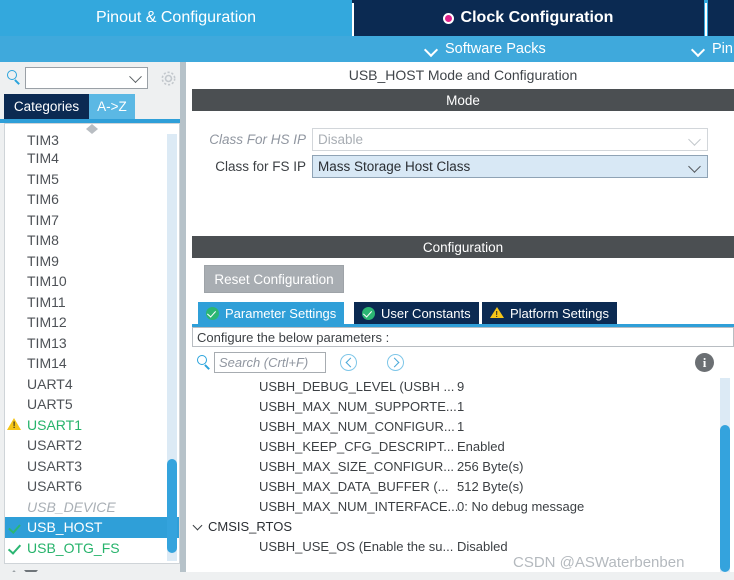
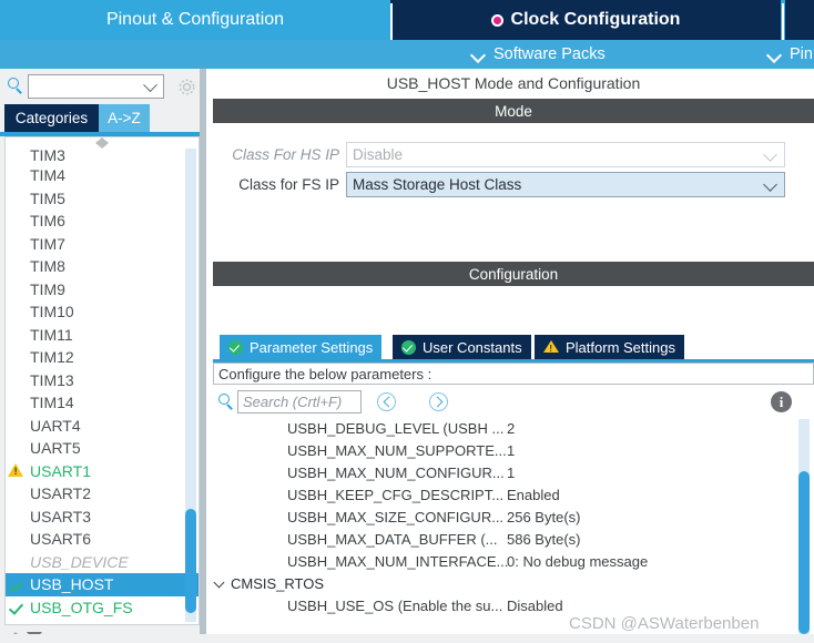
  Pinout & Configuration
  Clock Configuration
  Software Packs
  Pin
  Categories
  A->Z
  TIM3
  TIM4
  TIM5
  TIM6
  TIM7
  TIM8
  TIM9
  TIM10
  TIM11
  TIM12
  TIM13
  TIM14
  UART4
  UART5
  USART1
  USART2
  USART3
  USART6
  USB_DEVICE
  USB_HOST
  USB_OTG_FS
  USB_HOST Mode and Configuration
  Mode
  Class For HS IP
  Disable
  Class for FS IP
  Mass Storage Host Class
  Configuration
- Reset Configuration
  Parameter Settings
  User Constants
  Platform Settings
  Configure the below parameters :
  Search (Crtl+F)
  i
  USBH_DEBUG_LEVEL (USBH ...
- 9
+ 2
  USBH_MAX_NUM_SUPPORTE...
  1
  USBH_MAX_NUM_CONFIGUR...
  1
  USBH_KEEP_CFG_DESCRIPT...
  Enabled
  USBH_MAX_SIZE_CONFIGUR...
  256 Byte(s)
  USBH_MAX_DATA_BUFFER (...
- 512 Byte(s)
+ 586 Byte(s)
  USBH_MAX_NUM_INTERFACE...
  0: No debug message
  CMSIS_RTOS
  USBH_USE_OS (Enable the su...
  Disabled
  CSDN @ASWaterbenben
